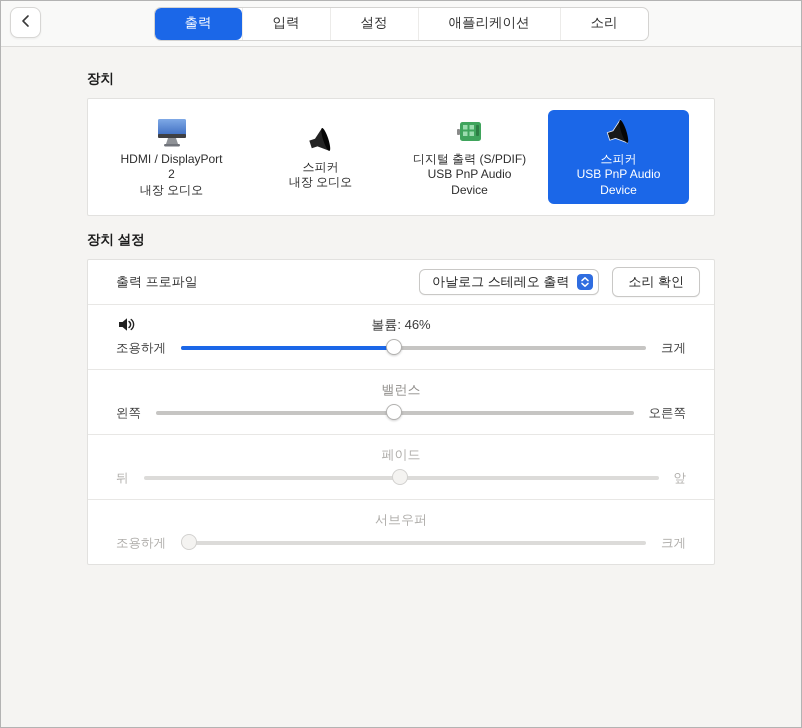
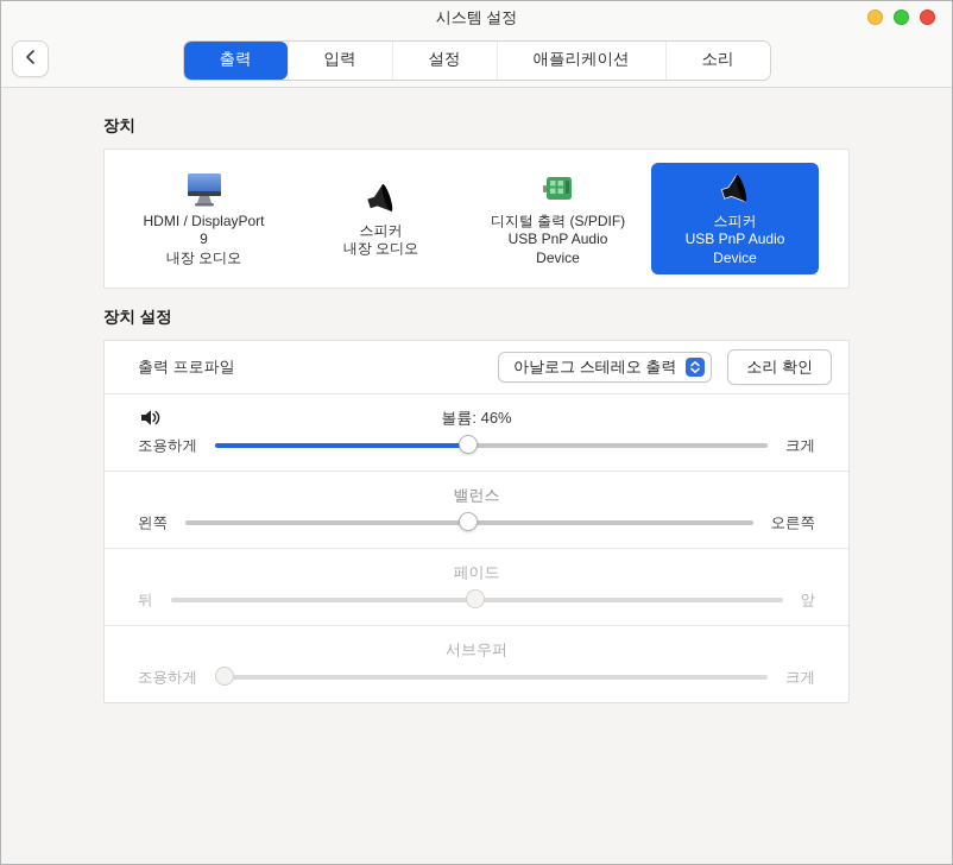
+ 시스템 설정
  출력
  입력
  설정
  애플리케이션
  소리
  장치
  HDMI / DisplayPort
- 2
+ 9
  내장 오디오
  스피커
  내장 오디오
  디지털 출력 (S/PDIF)
  USB PnP Audio
  Device
  스피커
  USB PnP Audio
  Device
  장치 설정
  출력 프로파일
  아날로그 스테레오 출력
  소리 확인
  볼륨: 46%
  조용하게
  크게
  밸런스
  왼쪽
  오른쪽
  페이드
  뒤
  앞
  서브우퍼
  조용하게
  크게
